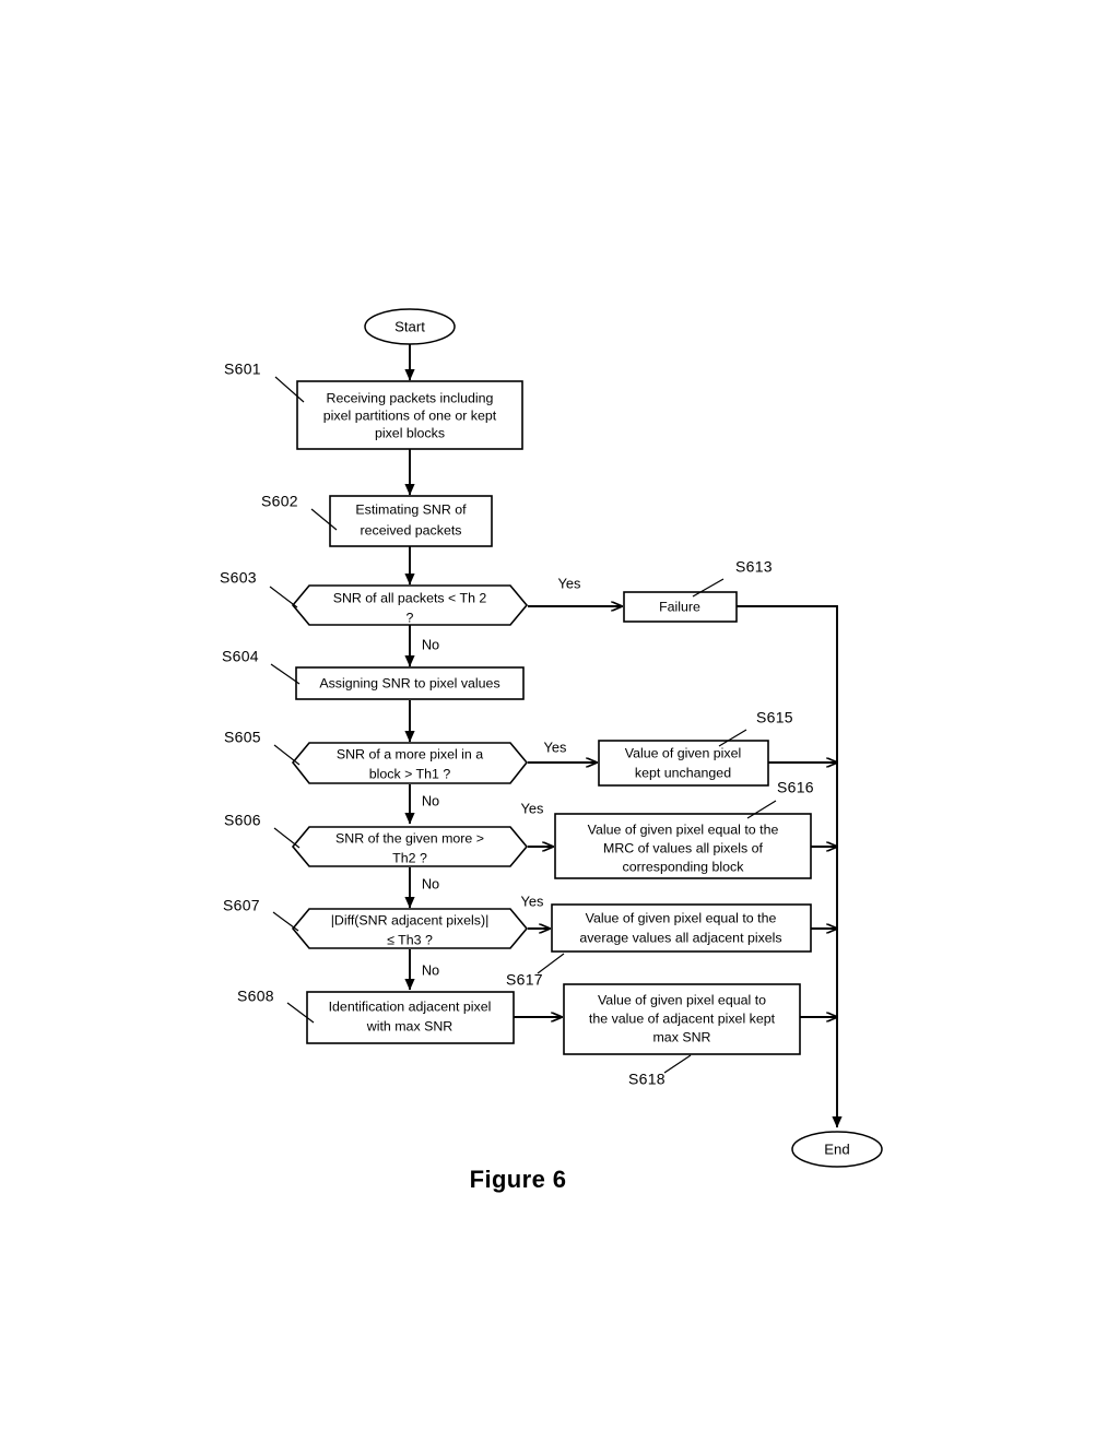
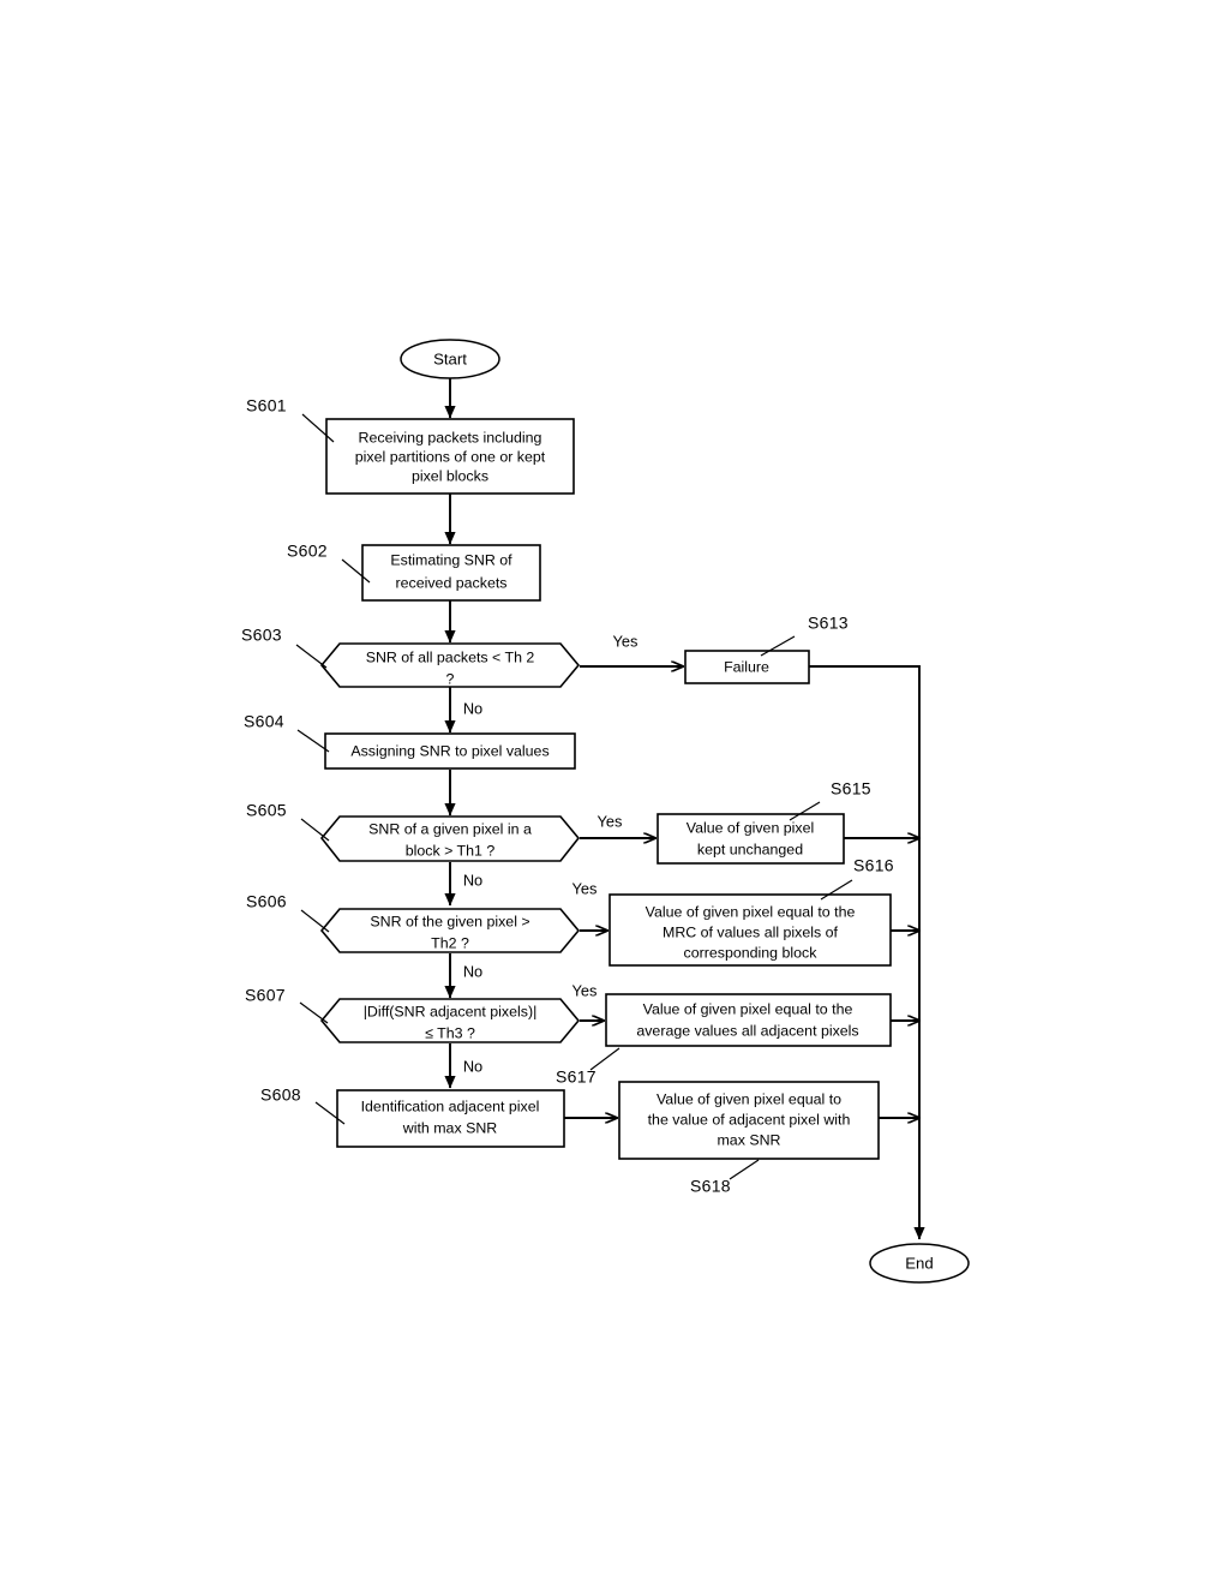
  Start
  Receiving packets including
  pixel partitions of one or kept
  pixel blocks
  Estimating SNR of
  received packets
  SNR of all packets < Th 2
  ?
  Failure
  Assigning SNR to pixel values
- SNR of a more pixel in a
+ SNR of a given pixel in a
  block > Th1 ?
  Value of given pixel
  kept unchanged
- SNR of the given more >
+ SNR of the given pixel >
  Th2 ?
  Value of given pixel equal to the
  MRC of values all pixels of
  corresponding block
  |Diff(SNR adjacent pixels)|
  ≤ Th3 ?
  Value of given pixel equal to the
  average values all adjacent pixels
  Identification adjacent pixel
  with max SNR
  Value of given pixel equal to
- the value of adjacent pixel kept
+ the value of adjacent pixel with
  max SNR
  End
  Yes
  No
  Yes
  No
  Yes
  No
  Yes
  No
  S601
  S602
  S603
  S613
  S604
  S605
  S615
  S606
  S616
  S607
  S617
  S608
  S618
- Figure 6
